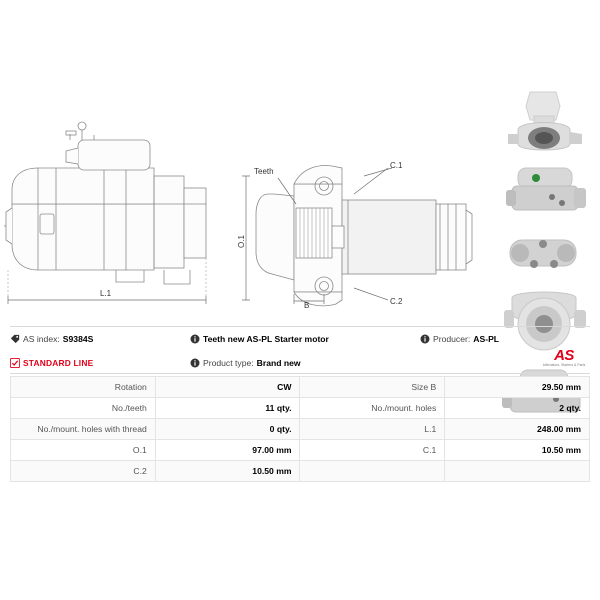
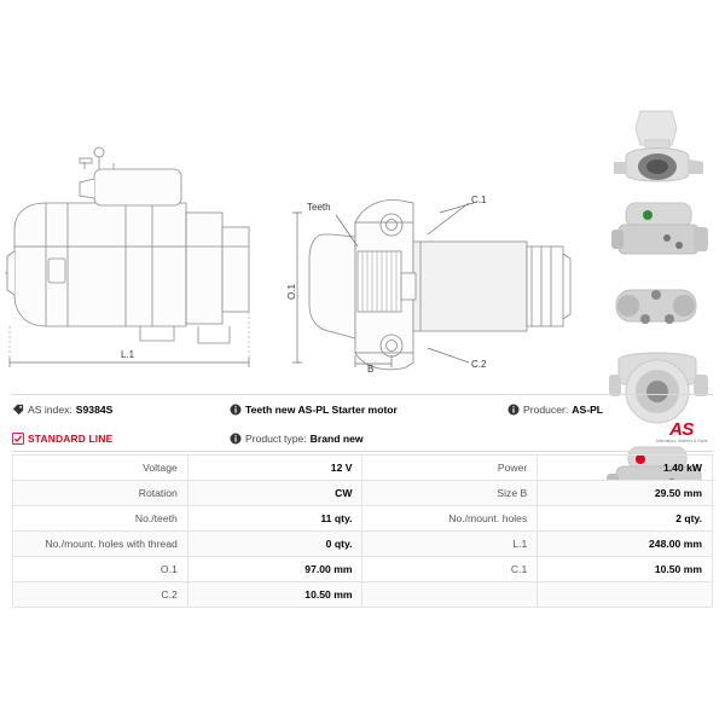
  L.1
  Teeth
  C.1
  C.2
  B
  AS index:
  S9384S
  STANDARD LINE
  Teeth new AS-PL Starter motor
  Product type:
  Brand new
  Producer:
  AS-PL
  AS
+ Voltage	12 V	Power	1.40 kW
  Rotation	CW	Size B	29.50 mm
  No./teeth	11 qty.	No./mount. holes	2 qty.
  No./mount. holes with thread	0 qty.	L.1	248.00 mm
  O.1	97.00 mm	C.1	10.50 mm
  C.2	10.50 mm
